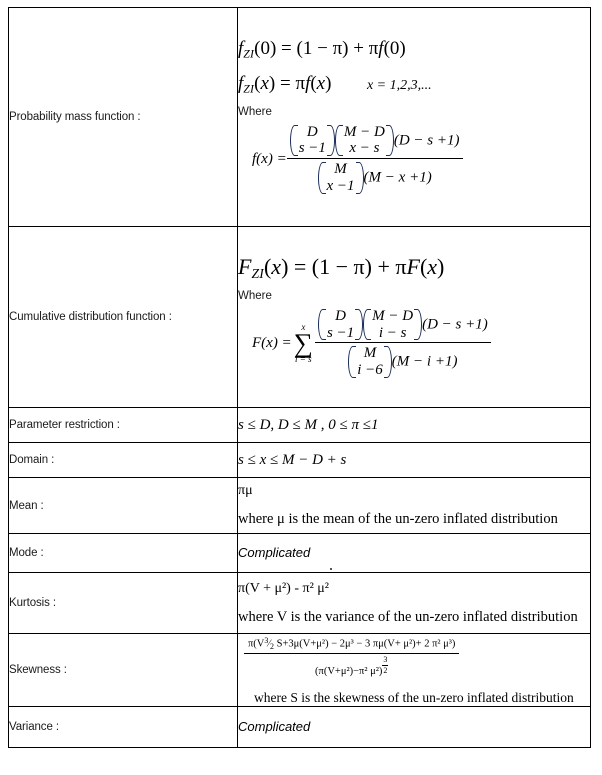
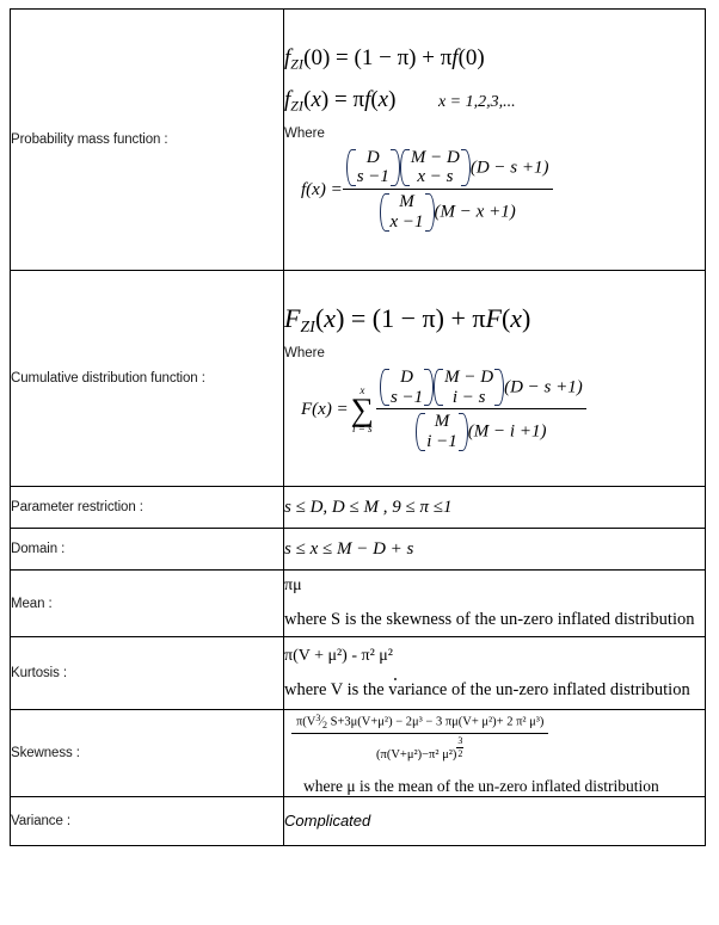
  Probability mass function :	fZI(0) = (1 − π) + πf(0) fZI(x) = πf(x) x = 1,2,3,... Where f(x) = D s −1 M − D x − s (D − s +1) M x −1 (M − x +1)
- Cumulative distribution function :	FZI(x) = (1 − π) + πF(x) Where F(x) = x ∑ i = s D s −1 M − D i − s (D − s +1) M i −6 (M − i +1)
+ Cumulative distribution function :	FZI(x) = (1 − π) + πF(x) Where F(x) = x ∑ i = s D s −1 M − D i − s (D − s +1) M i −1 (M − i +1)
- Parameter restriction :	s ≤ D, D ≤ M , 0 ≤ π ≤1
+ Parameter restriction :	s ≤ D, D ≤ M , 9 ≤ π ≤1
  Domain :	s ≤ x ≤ M − D + s
- Mean :	πμ where μ is the mean of the un-zero inflated distribution
+ Mean :	πμ where S is the skewness of the un-zero inflated distribution
- Mode :	Complicated
  Kurtosis :	π(V + μ²) - π² μ² where V is the variance of the un-zero inflated distribution
- Skewness :	π(V3⁄2 S+3μ(V+μ²) − 2μ³ − 3 πμ(V+ μ²)+ 2 π² μ³) (π(V+μ²)−π² μ²)32 where S is the skewness of the un-zero inflated distribution
+ Skewness :	π(V3⁄2 S+3μ(V+μ²) − 2μ³ − 3 πμ(V+ μ²)+ 2 π² μ³) (π(V+μ²)−π² μ²)32 where μ is the mean of the un-zero inflated distribution
  Variance :	Complicated
